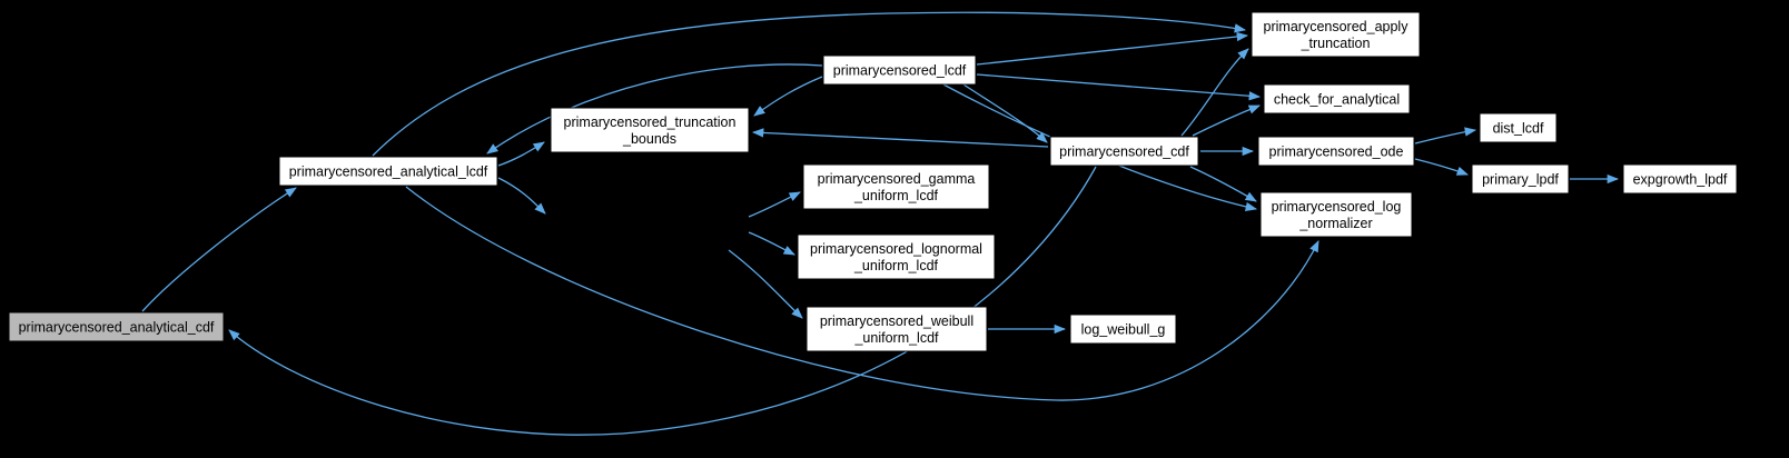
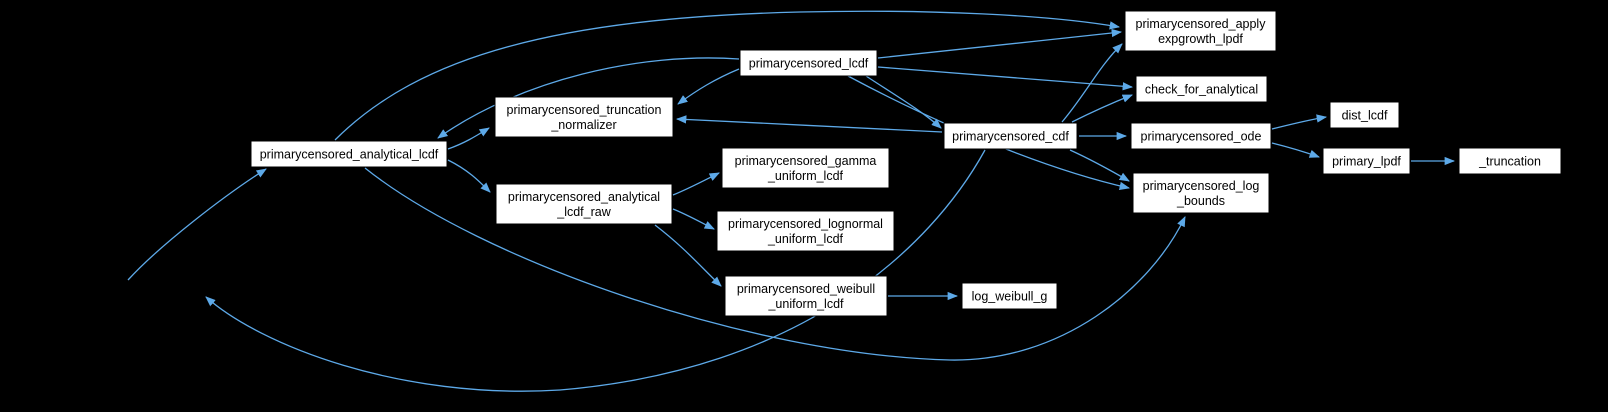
- primarycensored_analytical_cdf
  primarycensored_analytical_lcdf
  primarycensored_truncation
- _bounds
+ _normalizer
+ primarycensored_analytical
+ _lcdf_raw
  primarycensored_lcdf
  primarycensored_gamma
  _uniform_lcdf
  primarycensored_lognormal
  _uniform_lcdf
  primarycensored_weibull
  _uniform_lcdf
  log_weibull_g
  primarycensored_cdf
  primarycensored_apply
- _truncation
+ expgrowth_lpdf
  check_for_analytical
  primarycensored_ode
  primarycensored_log
- _normalizer
+ _bounds
  dist_lcdf
  primary_lpdf
- expgrowth_lpdf
+ _truncation
